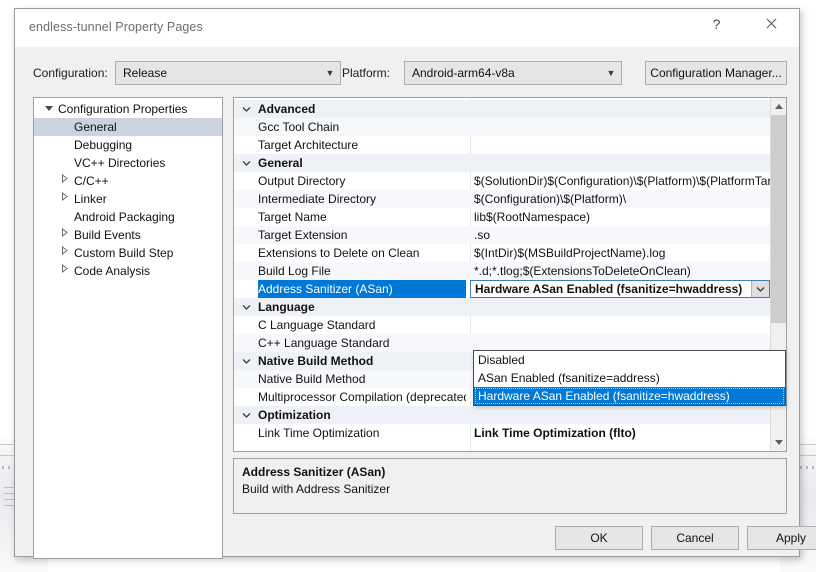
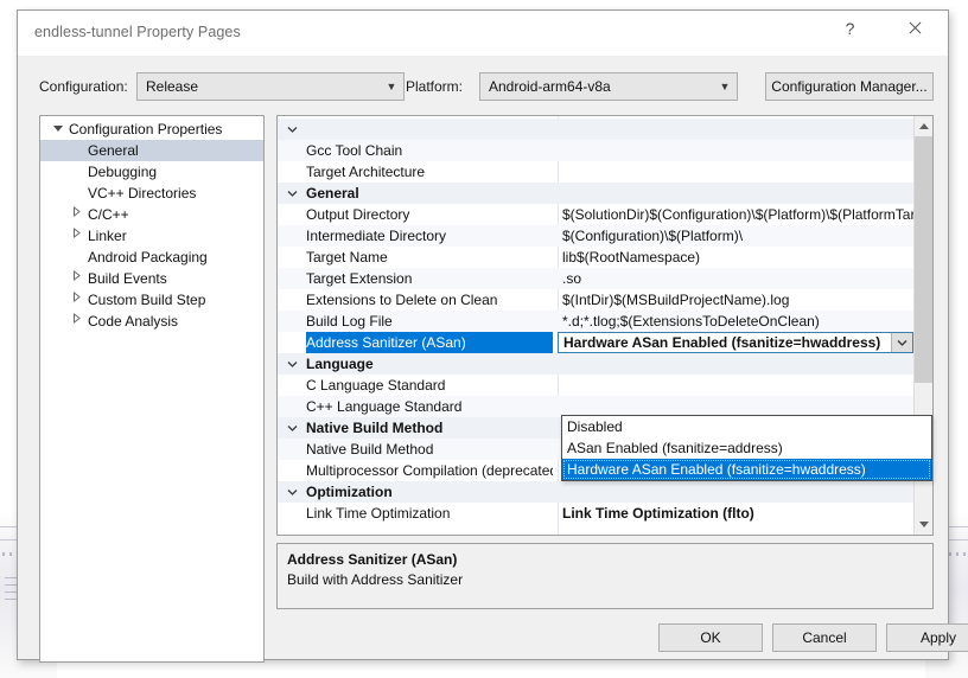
  endless-tunnel Property Pages
  ?
  Configuration:
  Release
  ▼
  Platform:
  Android-arm64-v8a
  ▼
  Configuration Manager...
  Configuration Properties
  General
  Debugging
  VC++ Directories
  C/C++
  Linker
  Android Packaging
  Build Events
  Custom Build Step
  Code Analysis
- Advanced
  Gcc Tool Chain
  Target Architecture
  General
  Output Directory
  $(SolutionDir)$(Configuration)\$(Platform)\$(PlatformTa
  Intermediate Directory
  $(Configuration)\$(Platform)\
  Target Name
  lib$(RootNamespace)
  Target Extension
  .so
  Extensions to Delete on Clean
  $(IntDir)$(MSBuildProjectName).log
  Build Log File
  *.d;*.tlog;$(ExtensionsToDeleteOnClean)
  Address Sanitizer (ASan)
  Hardware ASan Enabled (fsanitize=hwaddress)
  Language
  C Language Standard
  C++ Language Standard
  Native Build Method
  Native Build Method
  Multiprocessor Compilation (deprecate
  Optimization
  Link Time Optimization
  Link Time Optimization (flto)
  Disabled
  ASan Enabled (fsanitize=address)
  Hardware ASan Enabled (fsanitize=hwaddress)
  Address Sanitizer (ASan)
  Build with Address Sanitizer
  OK
  Cancel
  Apply
